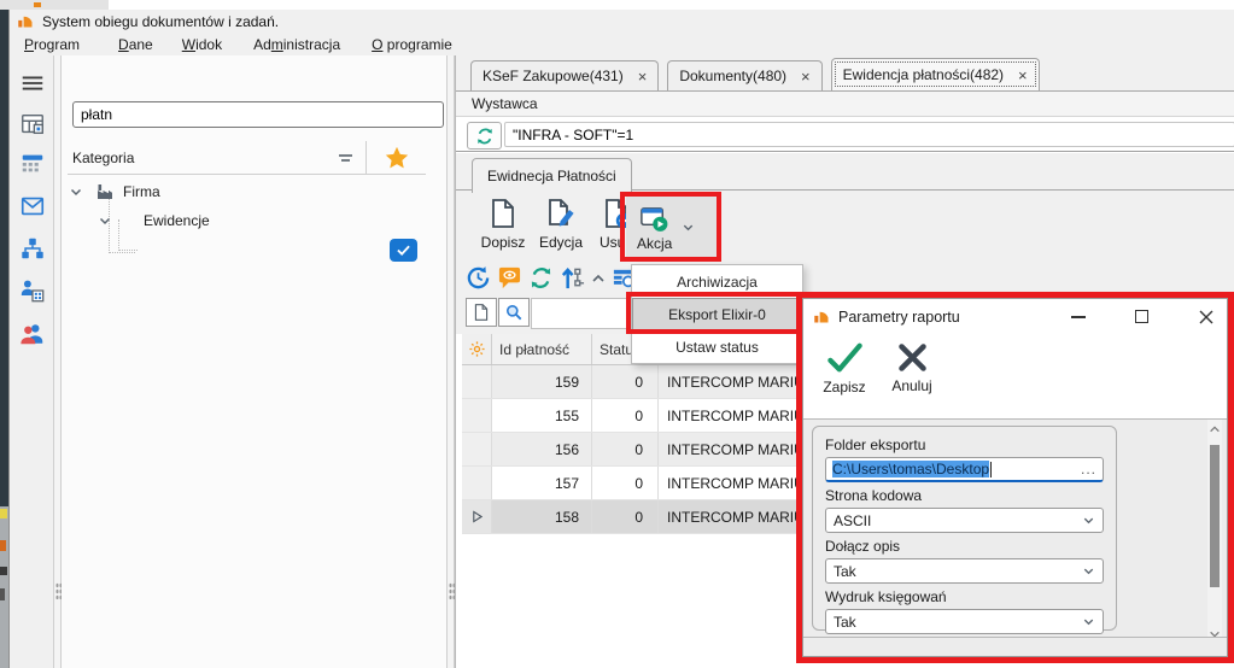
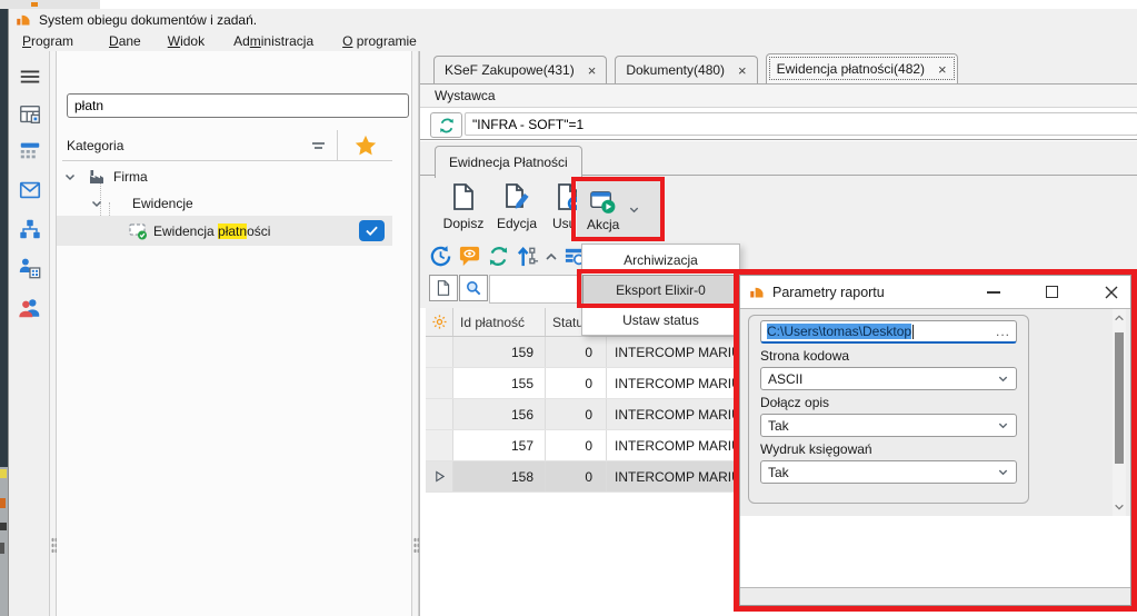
  System obiegu dokumentów i zadań.
  Program
  Dane
  Widok
  Administracja
  O programie
  płatn
  Kategoria
  Firma
  Ewidencje
+ Ewidencja płatności
  KSeF Zakupowe(431)
  ×
  Dokumenty(480)
  ×
  Ewidencja płatności(482)
  ×
  Wystawca
  "INFRA - SOFT"=1
  Ewidnecja Płatności
  Dopisz
  Edycja
  Usu
  Akcja
  Id płatność
  Statu
  159
  0
  INTERCOMP MARIU
  155
  0
  INTERCOMP MARIU
  156
  0
  INTERCOMP MARIU
  157
  0
  INTERCOMP MARIU
  158
  0
  INTERCOMP MARIU
  Archiwizacja
  Eksport Elixir-0
  Ustaw status
  Parametry raportu
- Zapisz
- Anuluj
- Folder eksportu
  C:\Users\tomas\Desktop
  ...
  Strona kodowa
  ASCII
  Dołącz opis
  Tak
  Wydruk księgowań
  Tak
